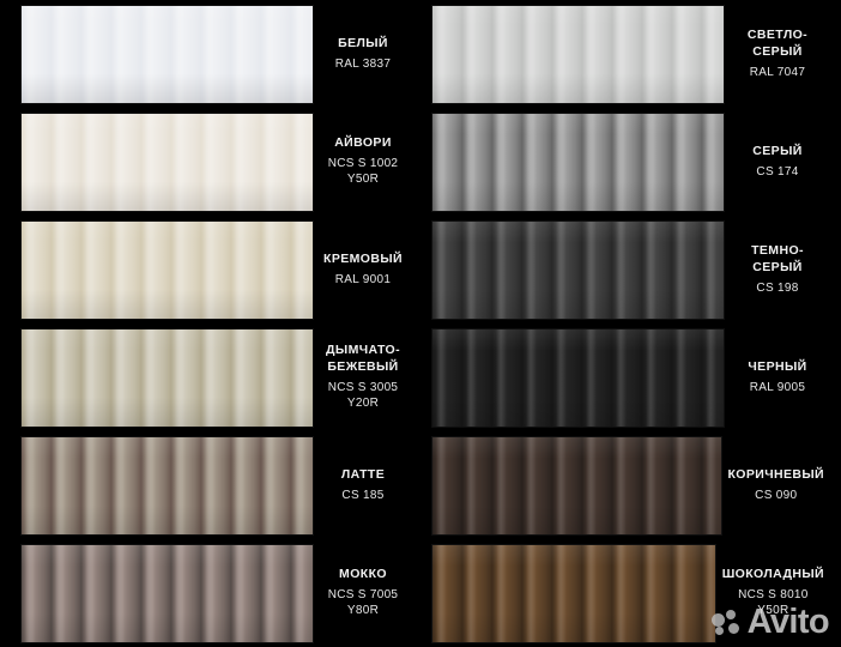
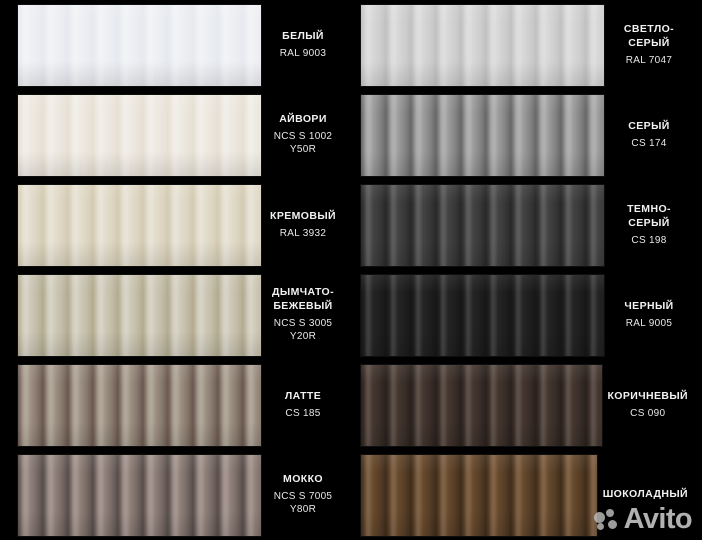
  БЕЛЫЙ
- RAL 3837
+ RAL 9003
  СВЕТЛО-СЕРЫЙ
  RAL 7047
  АЙВОРИ
  NCS S 1002 Y50R
  СЕРЫЙ
  CS 174
  КРЕМОВЫЙ
- RAL 9001
+ RAL 3932
  ТЕМНО-СЕРЫЙ
  CS 198
  ДЫМЧАТО-
  БЕЖЕВЫЙ
  NCS S 3005 Y20R
  ЧЕРНЫЙ
  RAL 9005
  ЛАТТЕ
  CS 185
  КОРИЧНЕВЫЙ
  CS 090
  МОККО
  NCS S 7005 Y80R
  ШОКОЛАДНЫЙ
- NCS S 8010 Y50R
  Avito
